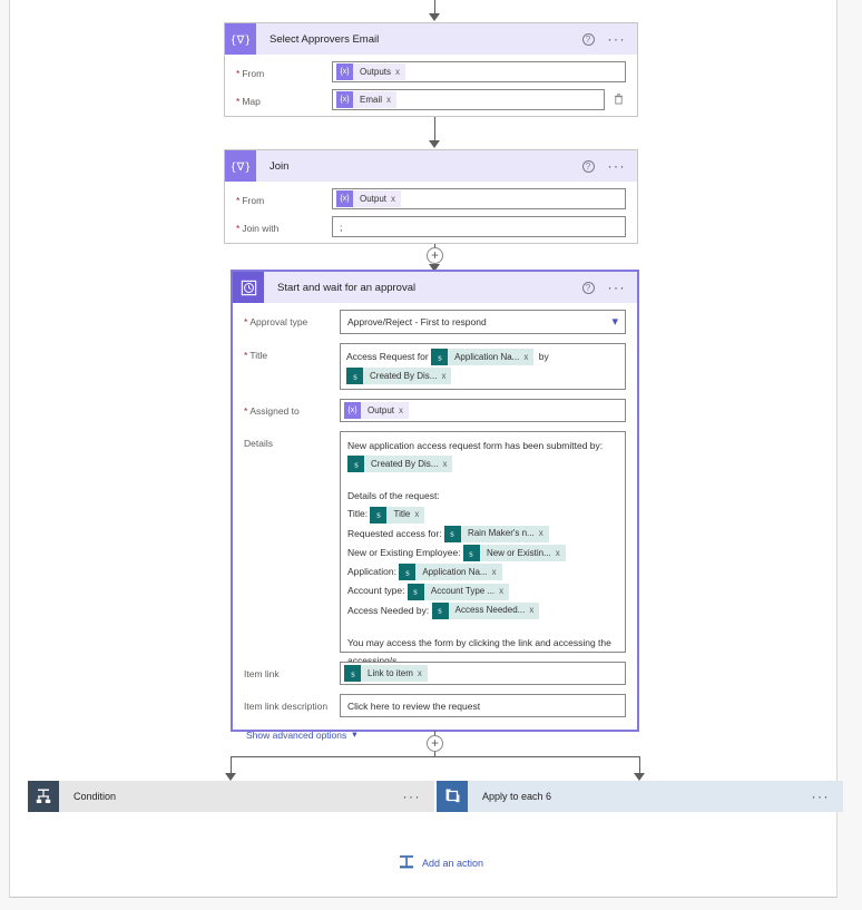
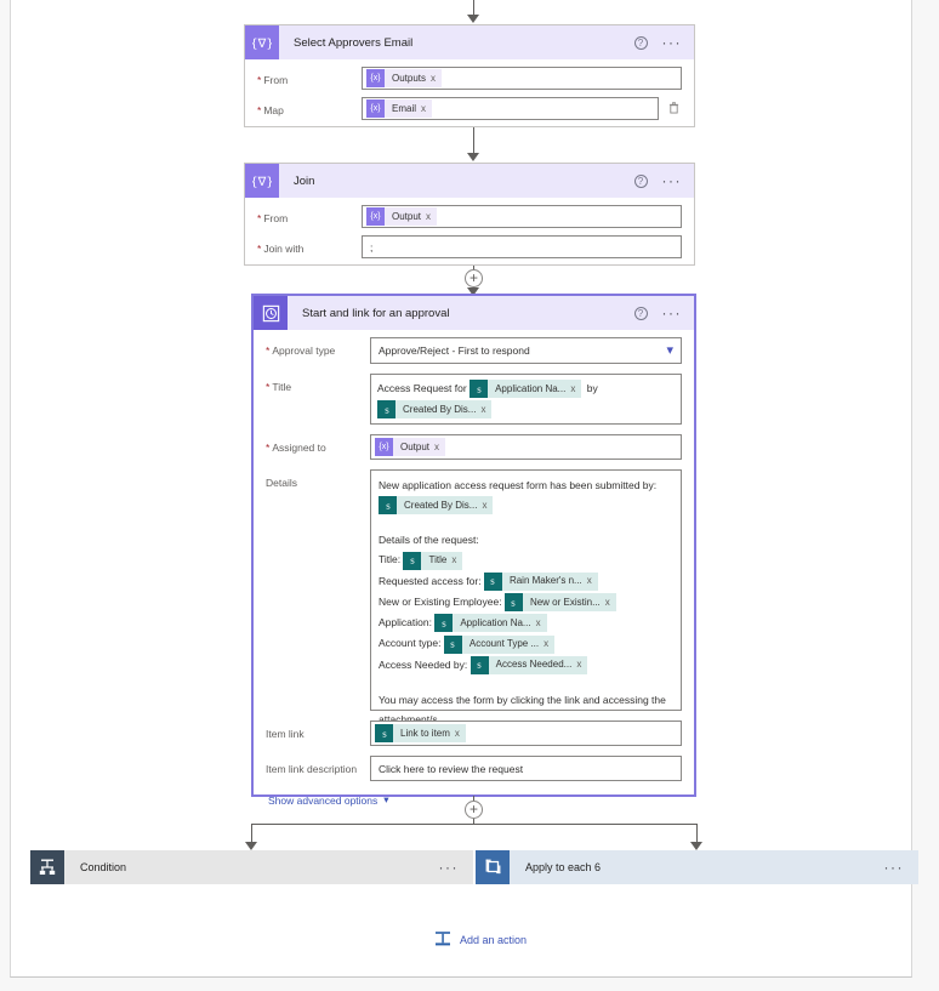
  {∇}
  Select Approvers Email
  ?
  ···
  From
  Outputs
  x
  Map
  Email
  x
  {∇}
  Join
  ?
  ···
  From
  Output
  x
  Join with
  ;
  +
- Start and wait for an approval
+ Start and link for an approval
  ?
  ···
  Approval type
  Approve/Reject - First to respond
  ▾
  Title
  Access Request for
  s
  Application Na...
  x
  by
  s
  Created By Dis...
  x
  Assigned to
  Output
  x
  Details
  New application access request form has been submitted by:
  s
  Created By Dis...
  x
  Details of the request:
  Title:
  s
  Title
  x
  Requested access for:
  s
  Rain Maker's n...
  x
  New or Existing Employee:
  s
  New or Existin...
  x
  Application:
  Application Na...
  x
  Account type:
  s
  Account Type ...
  x
  Access Needed by:
  s
  Access Needed...
  x
- You may access the form by clicking the link and accessing the accessing/s
+ You may access the form by clicking the link and accessing the attachment/s
  Item link
  s
  Link to item
  x
  Item link description
  Click here to review the request
  Show advanced options
  ▾
  +
  Condition
  ···
  Apply to each 6
  ···
  Add an action
